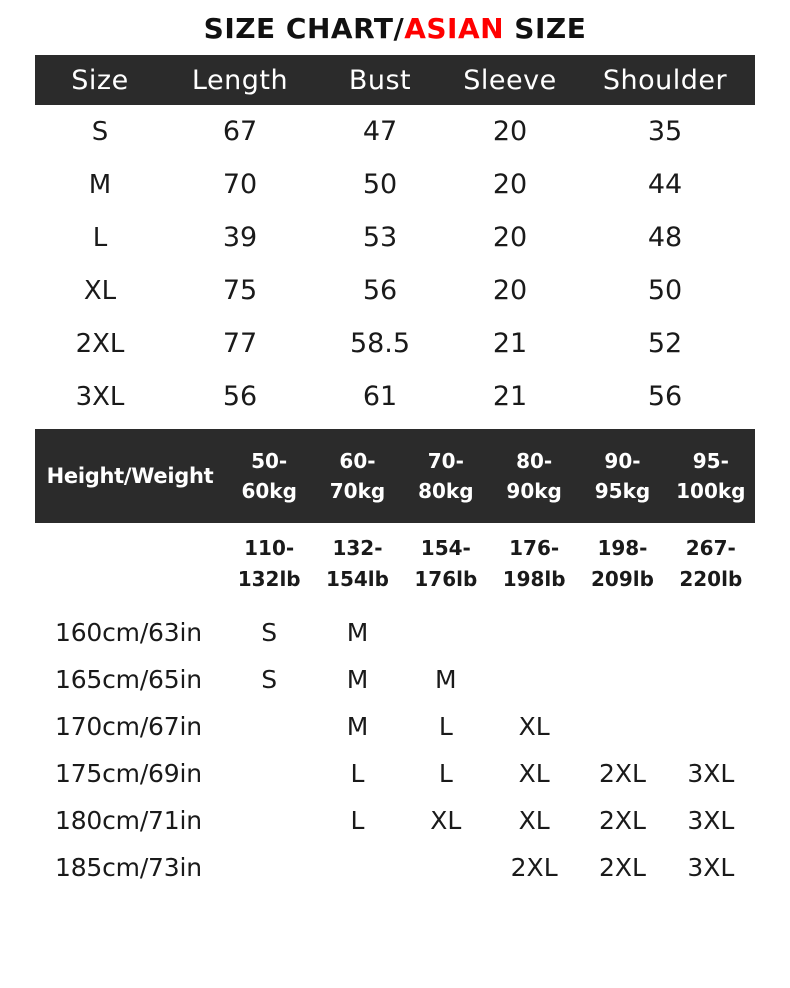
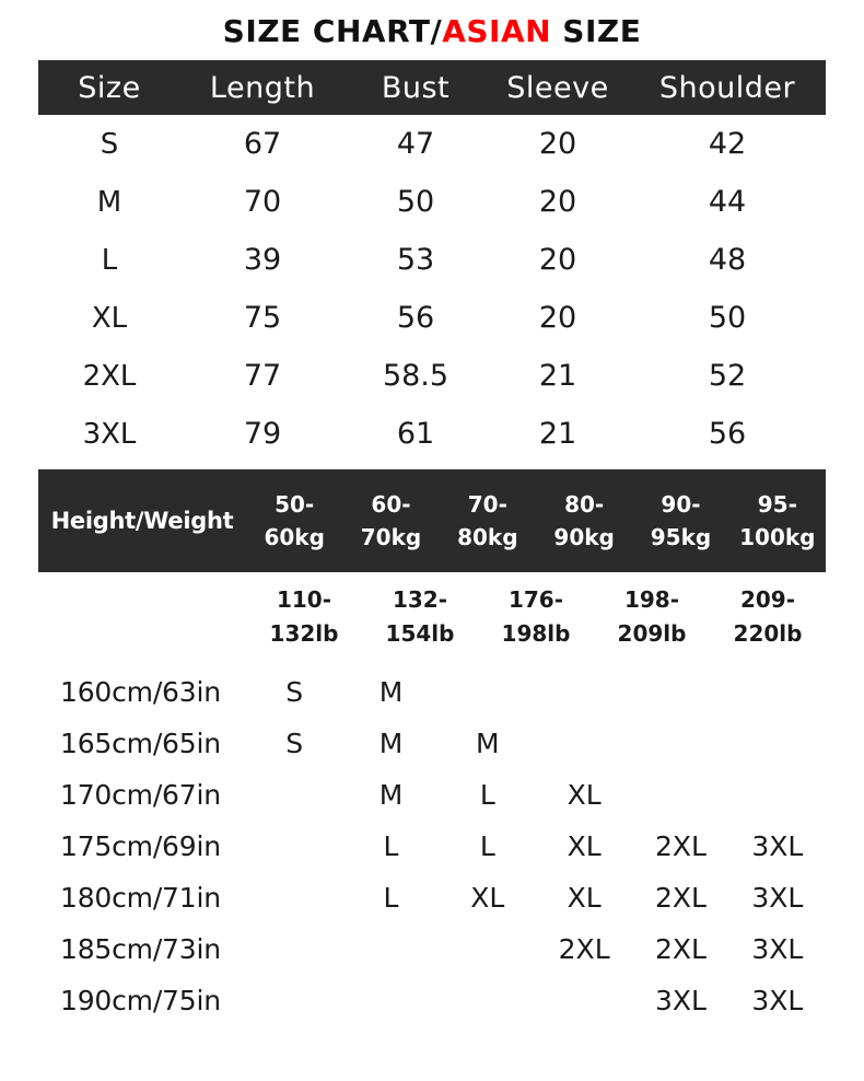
  SIZE CHART/ASIAN SIZE
  Size	Length	Bust	Sleeve	Shoulder
- S	67	47	20	35
+ S	67	47	20	42
  M	70	50	20	44
  L	39	53	20	48
  XL	75	56	20	50
  2XL	77	58.5	21	52
- 3XL	56	61	21	56
+ 3XL	79	61	21	56
  Height/Weight
  50-
  60kg
  60-
  70kg
  70-
  80kg
  80-
  90kg
  90-
  95kg
  95-
  100kg
  110-
  132lb
  132-
  154lb
- 154-
- 176lb
  176-
  198lb
  198-
  209lb
- 267-
+ 209-
  220lb
  160cm/63in	S	M
  165cm/65in	S	M	M
  170cm/67in		M	L	XL
  175cm/69in		L	L	XL	2XL	3XL
  180cm/71in		L	XL	XL	2XL	3XL
  185cm/73in				2XL	2XL	3XL
+ 190cm/75in					3XL	3XL
